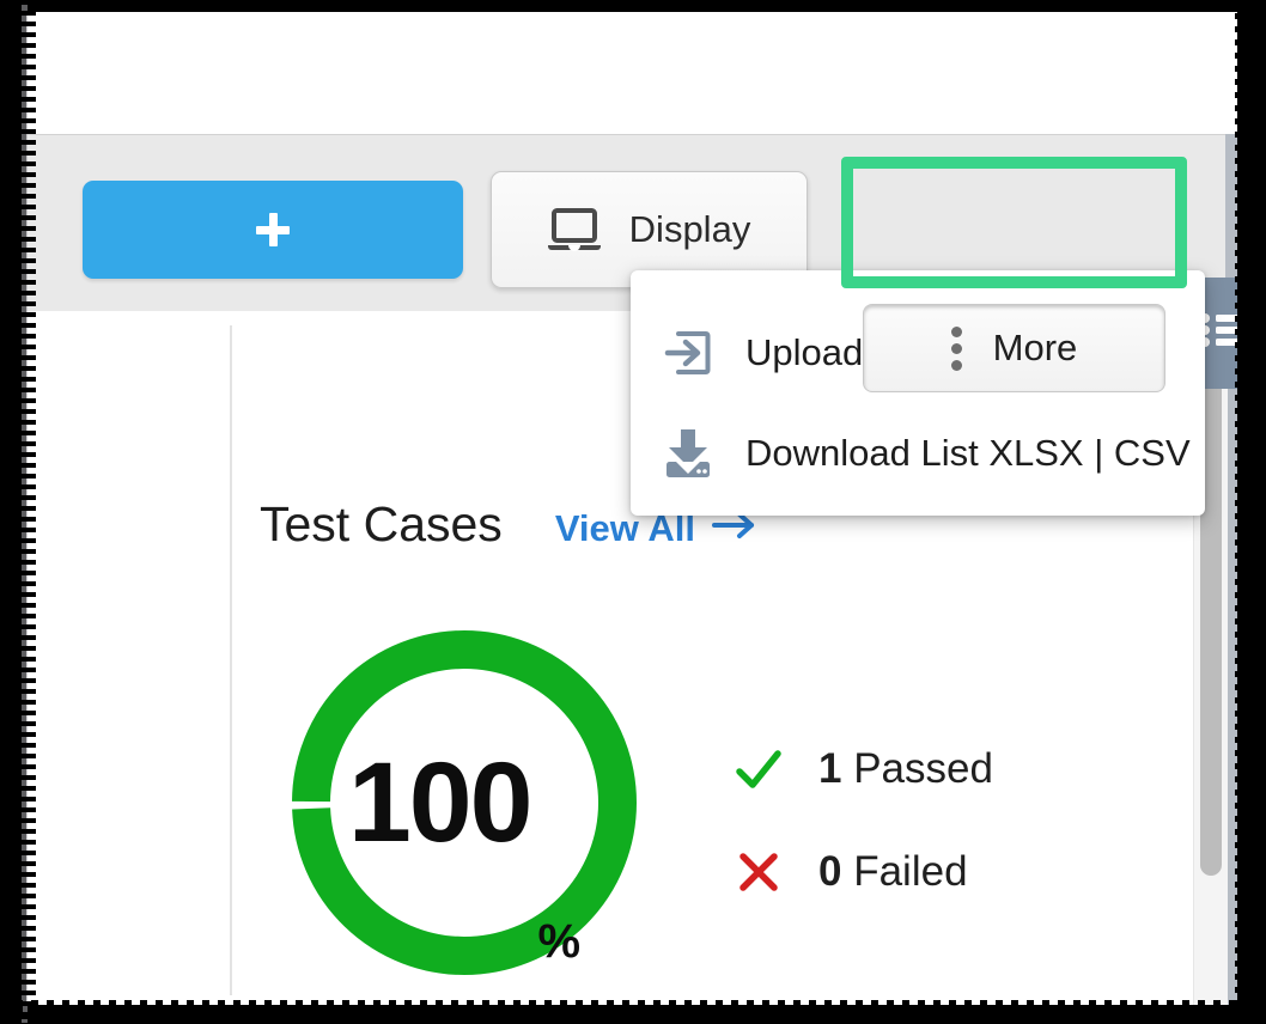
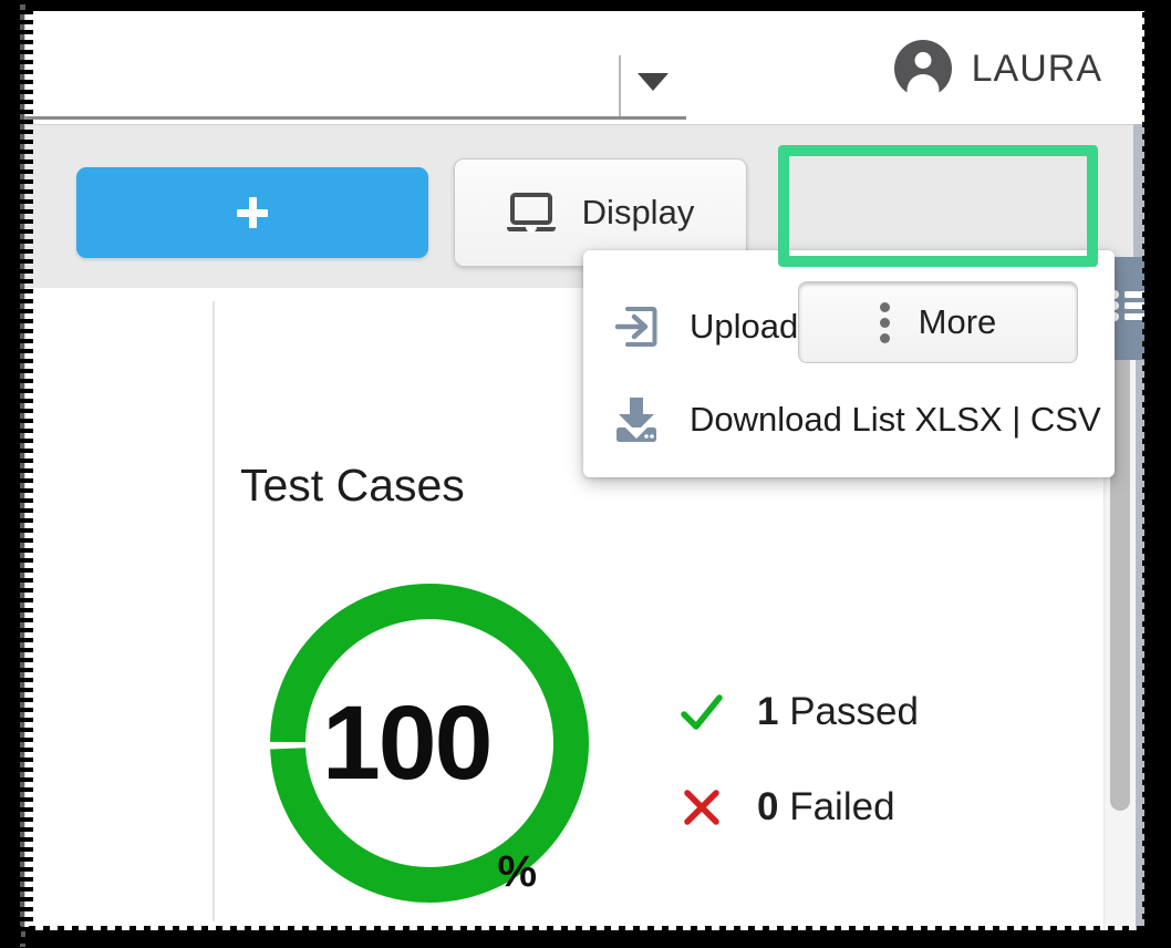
+ LAURA
  Display
  More
  Download List XLSX | CSV
  Test Cases
- View All
  100
  %
  1 Passed
  0 Failed
